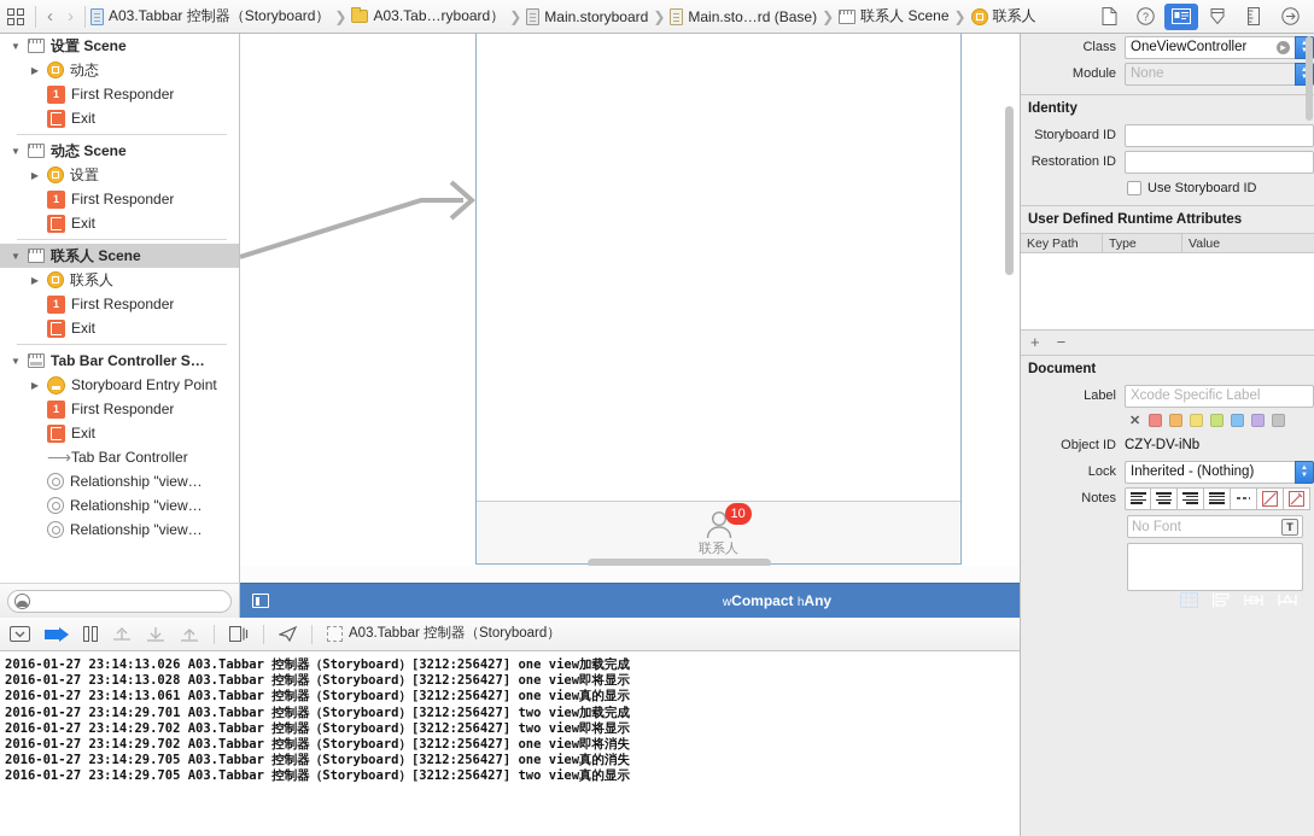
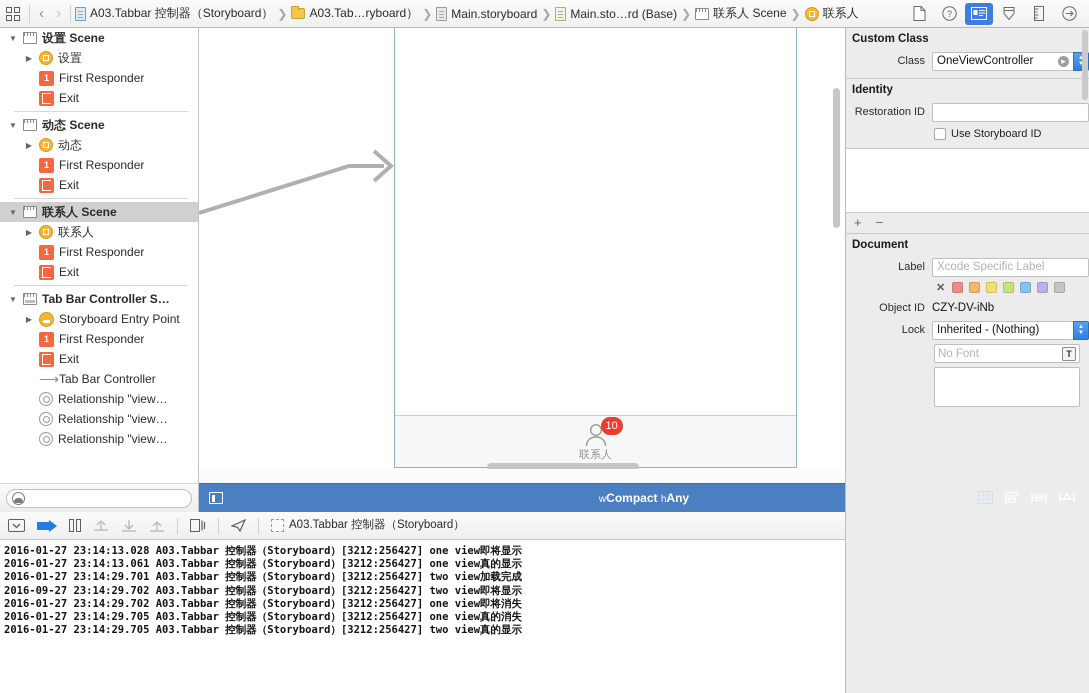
  ‹
  ›
  A03.Tabbar 控制器（Storyboard）
  ❯
  A03.Tab…ryboard）
  ❯
  Main.storyboard
  ❯
  Main.sto…rd (Base)
  ❯
  联系人 Scene
  ❯
  联系人
  ?
  ▼
  设置 Scene
  ▶
- 动态
+ 设置
  1
  First Responder
  Exit
  ▼
  动态 Scene
  ▶
- 设置
+ 动态
  1
  First Responder
  Exit
  ▼
  联系人 Scene
  ▶
  联系人
  1
  First Responder
  Exit
  ▼
  Tab Bar Controller S…
  ▶
  Storyboard Entry Point
  1
  First Responder
  Exit
  ⟶
  Tab Bar Controller
  Relationship "view…
  Relationship "view…
  Relationship "view…
  10
  联系人
  wCompact hAny
  A03.Tabbar 控制器（Storyboard）
- 2016-01-27 23:14:13.026 A03.Tabbar 控制器（Storyboard）[3212:256427] one view加载完成
  2016-01-27 23:14:13.028 A03.Tabbar 控制器（Storyboard）[3212:256427] one view即将显示
  2016-01-27 23:14:13.061 A03.Tabbar 控制器（Storyboard）[3212:256427] one view真的显示
  2016-01-27 23:14:29.701 A03.Tabbar 控制器（Storyboard）[3212:256427] two view加载完成
- 2016-01-27 23:14:29.702 A03.Tabbar 控制器（Storyboard）[3212:256427] two view即将显示
+ 2016-09-27 23:14:29.702 A03.Tabbar 控制器（Storyboard）[3212:256427] two view即将显示
  2016-01-27 23:14:29.702 A03.Tabbar 控制器（Storyboard）[3212:256427] one view即将消失
  2016-01-27 23:14:29.705 A03.Tabbar 控制器（Storyboard）[3212:256427] one view真的消失
  2016-01-27 23:14:29.705 A03.Tabbar 控制器（Storyboard）[3212:256427] two view真的显示
+ Custom Class
  Class
  OneViewController
  ▸
- Module
- None
  Identity
- Storyboard ID
  Restoration ID
  Use Storyboard ID
- User Defined Runtime Attributes
- Key Path
- Type
- Value
  +
  −
  Document
  Label
  Xcode Specific Label
  ✕
  Object ID
  CZY-DV-iNb
  Lock
  Inherited - (Nothing)
- Notes
  No Font
  T
